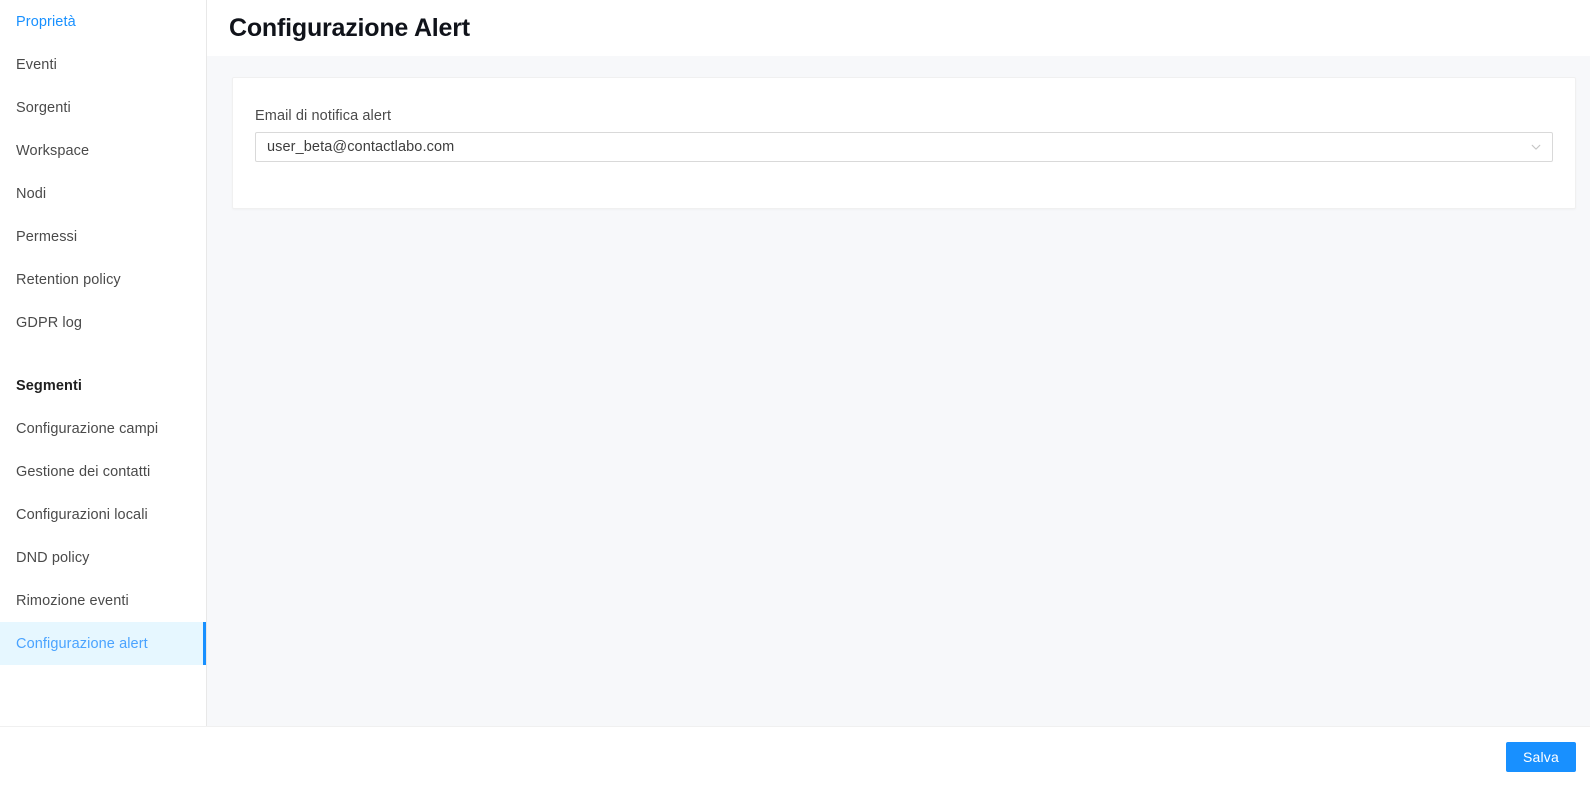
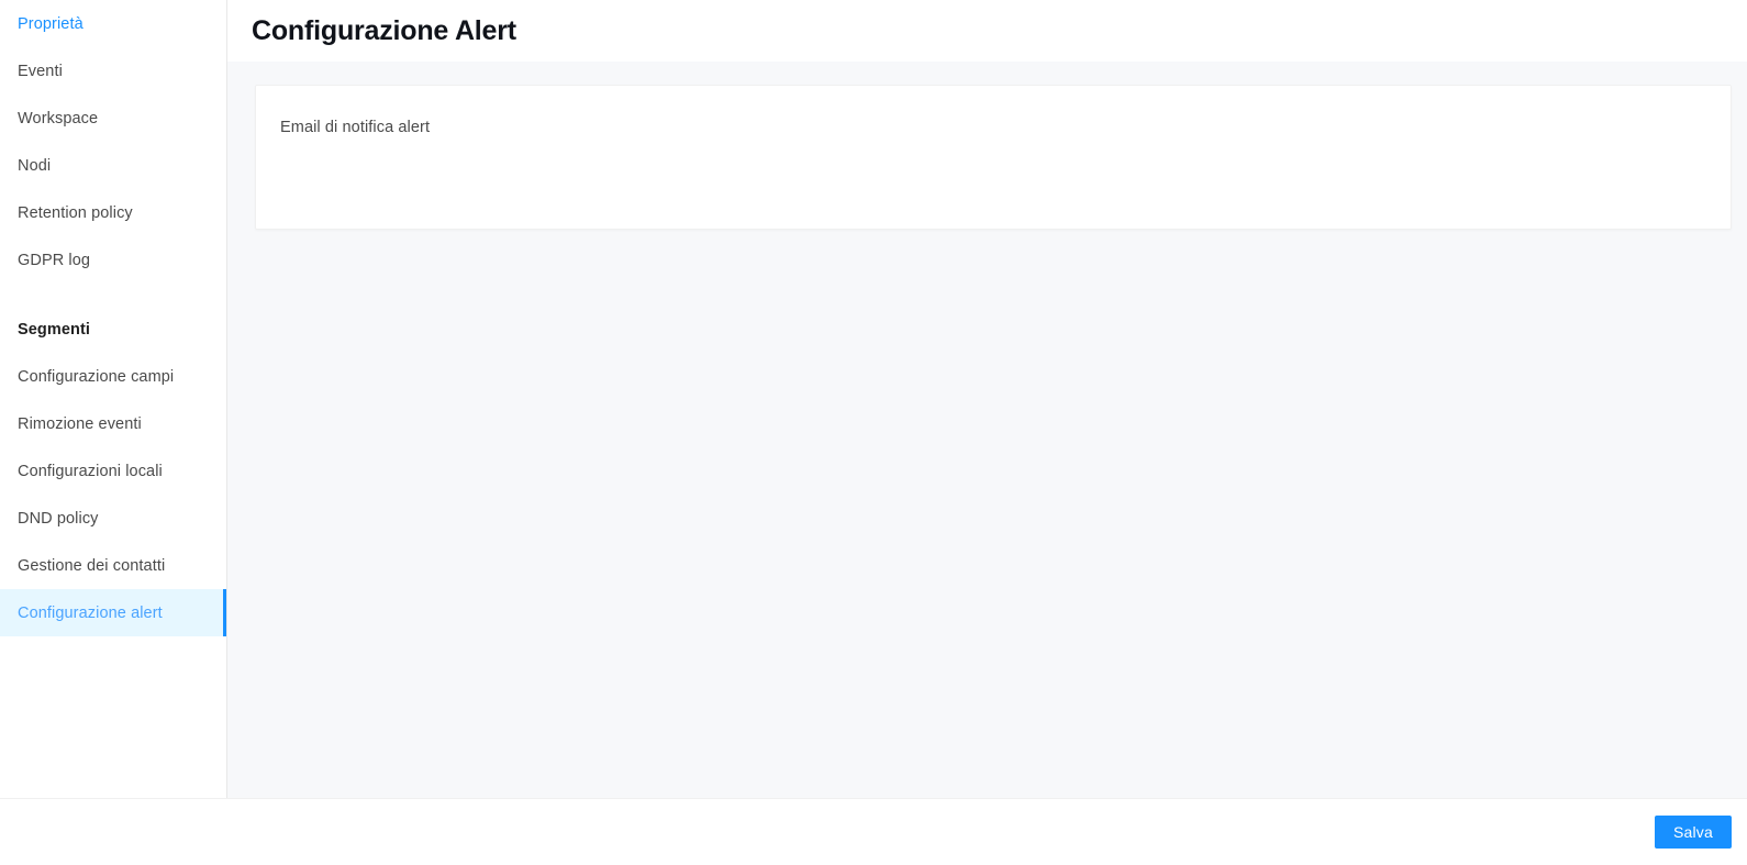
  Proprietà
  Eventi
- Sorgenti
  Workspace
  Nodi
- Permessi
  Retention policy
  GDPR log
  Segmenti
  Configurazione campi
- Gestione dei contatti
+ Rimozione eventi
  Configurazioni locali
  DND policy
- Rimozione eventi
+ Gestione dei contatti
  Configurazione alert
  Configurazione Alert
  Email di notifica alert
- user_beta@contactlabo.com
  Salva
